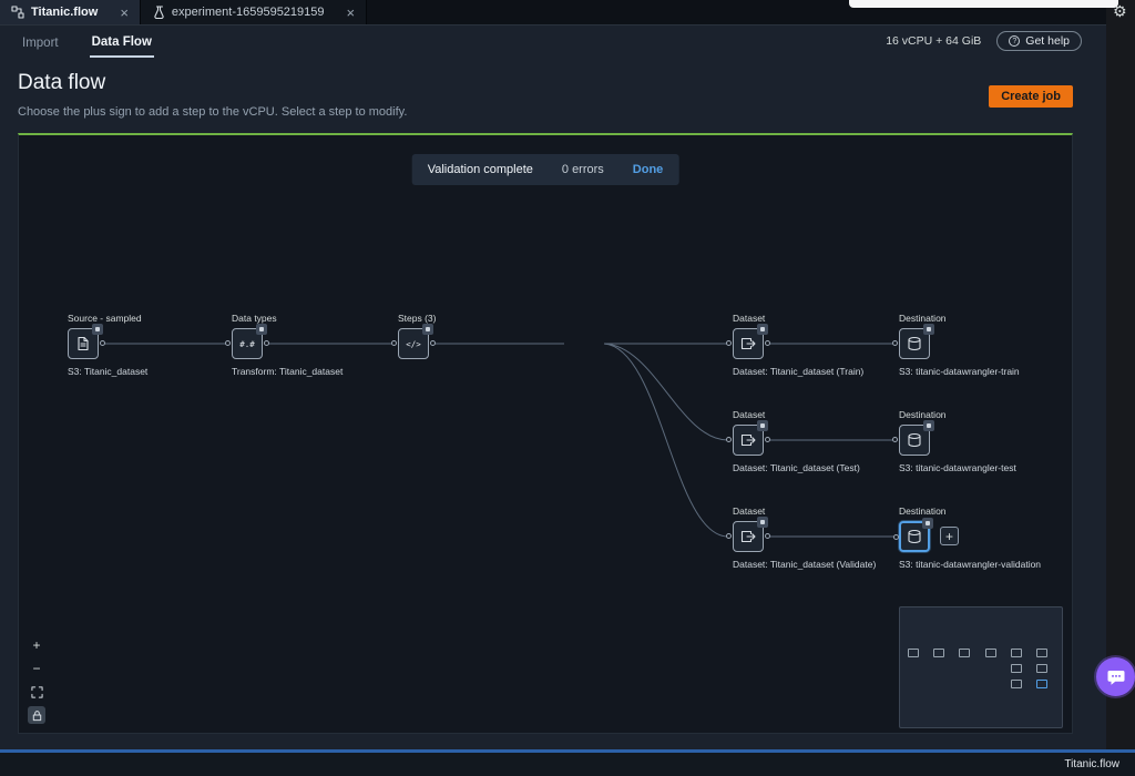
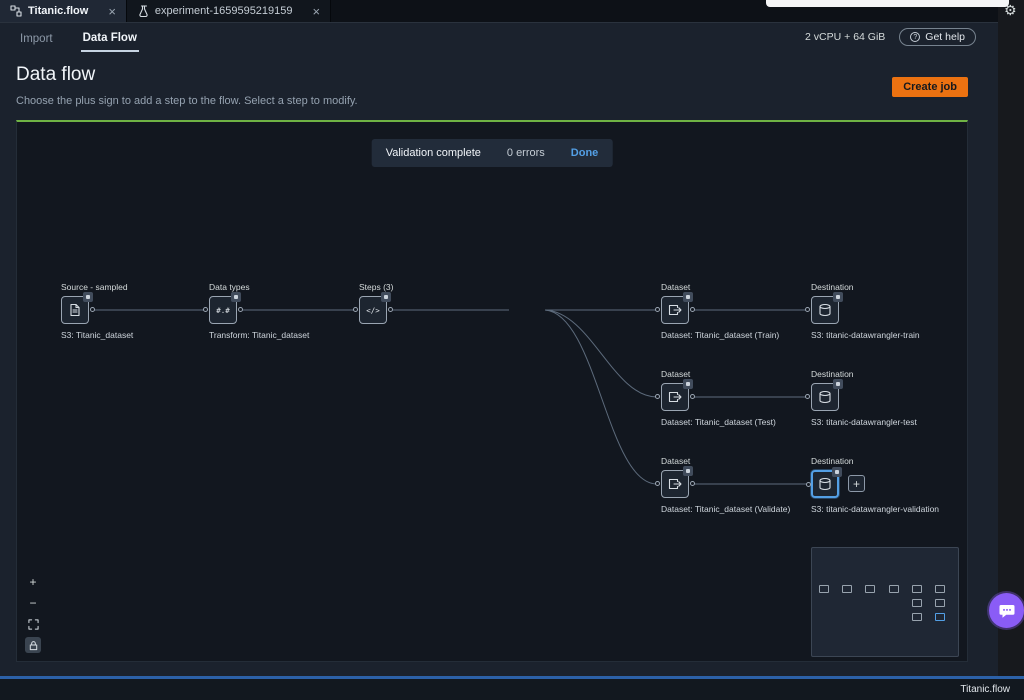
  Titanic.flow
  ×
  experiment-1659595219159
  ×
  Import
  Data Flow
- 16 vCPU + 64 GiB
+ 2 vCPU + 64 GiB
  Get help
  Data flow
- Choose the plus sign to add a step to the vCPU. Select a step to modify.
+ Choose the plus sign to add a step to the flow. Select a step to modify.
  Create job
  Validation complete
  0 errors
  Done
  Source - sampled
  S3: Titanic_dataset
  Data types
  #.#
  Transform: Titanic_dataset
  Steps (3)
  </>
  Dataset
  Dataset: Titanic_dataset (Train)
  Destination
  S3: titanic-datawrangler-train
  Dataset
  Dataset: Titanic_dataset (Test)
  Destination
  S3: titanic-datawrangler-test
  Dataset
  Dataset: Titanic_dataset (Validate)
  Destination
  S3: titanic-datawrangler-validation
  +
  +
  −
  ⚙
  Titanic.flow
